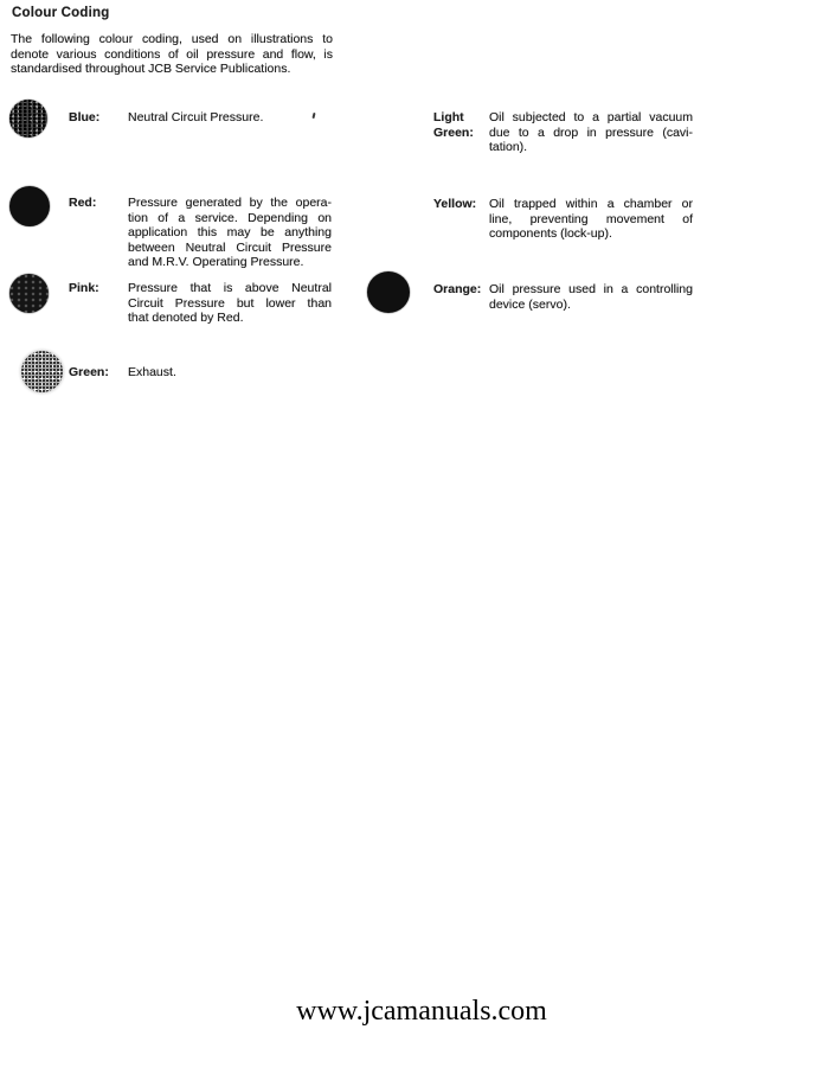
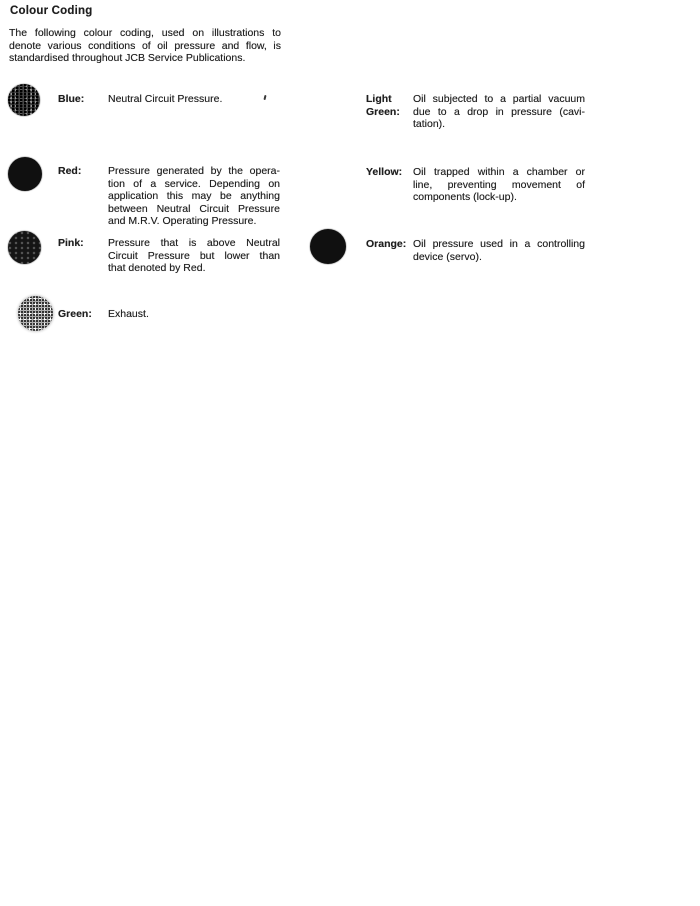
  Colour Coding
  The following colour coding, used on illustrations to
  denote various conditions of oil pressure and flow, is
  standardised throughout JCB Service Publications.
  Blue:
  Neutral Circuit Pressure.
  Red:
  Pressure generated by the opera-
  tion of a service. Depending on
  application this may be anything
  between Neutral Circuit Pressure
  and M.R.V. Operating Pressure.
  Pink:
  Pressure that is above Neutral
  Circuit Pressure but lower than
  that denoted by Red.
  Green:
  Exhaust.
  Light
  Green:
  Oil subjected to a partial vacuum
  due to a drop in pressure (cavi-
  tation).
  Yellow:
  Oil trapped within a chamber or
  line, preventing movement of
  components (lock-up).
  Orange:
  Oil pressure used in a controlling
  device (servo).
- www.jcamanuals.com
